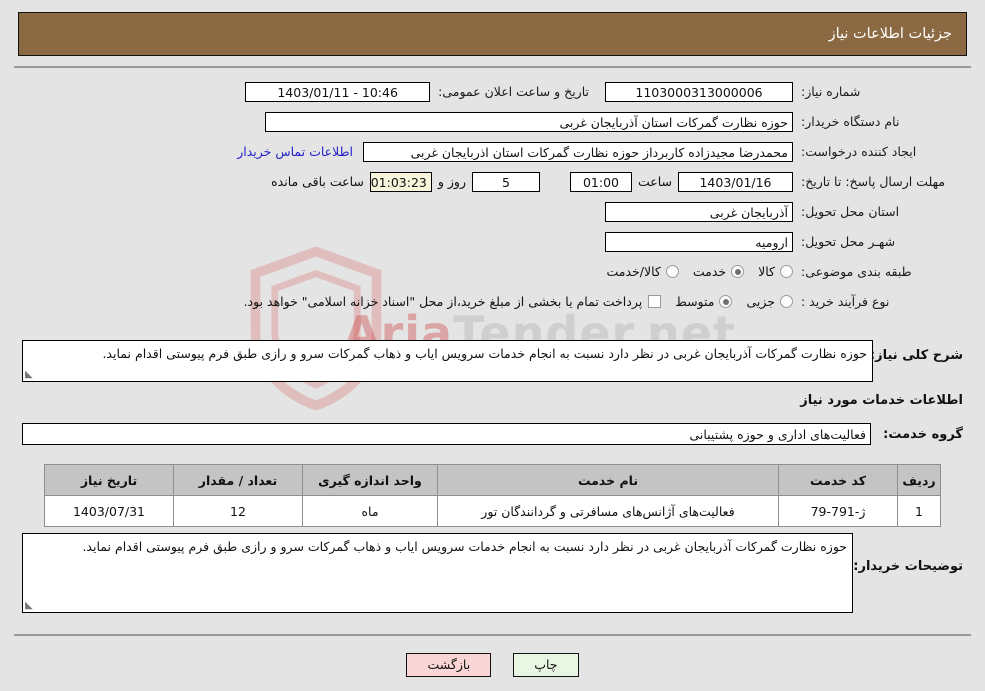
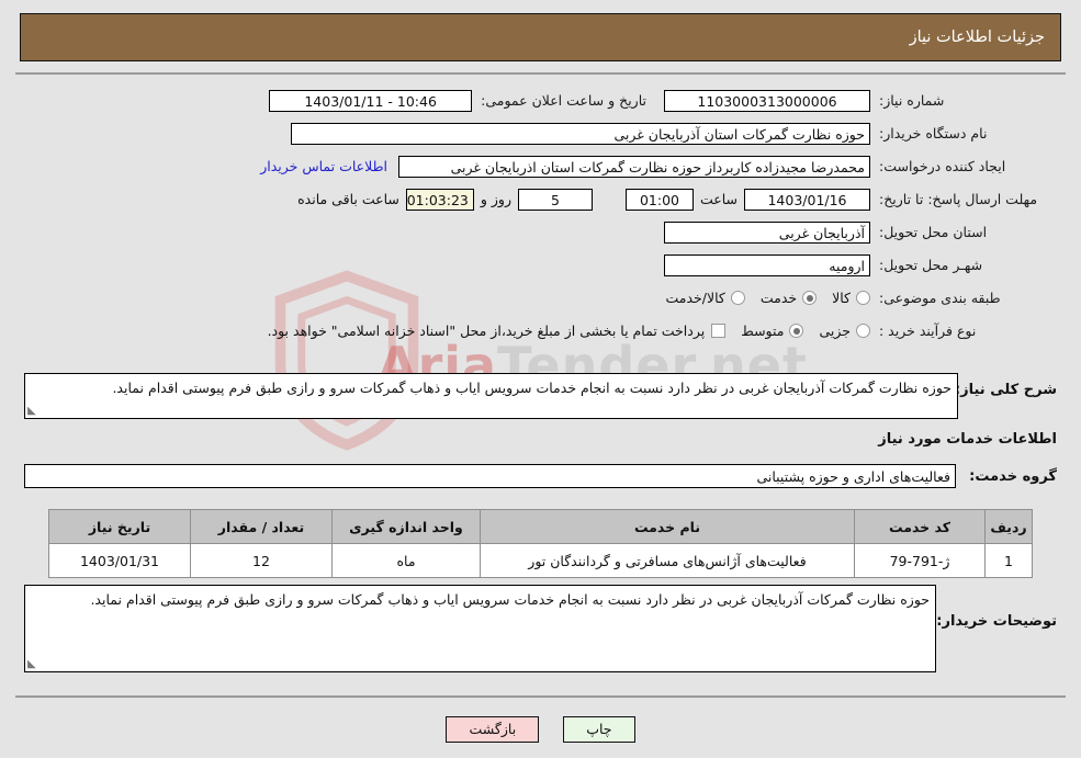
  جزئیات اطلاعات نیاز
  AriaTender.net
  شماره نیاز:
  1103000313000006
  تاریخ و ساعت اعلان عمومی:
  10:46 - 1403/01/11
  نام دستگاه خریدار:
  حوزه نظارت گمرکات استان آذربایجان غربی
  ایجاد کننده درخواست:
  محمدرضا مجیدزاده کاربرداز حوزه نظارت گمرکات استان اذربایجان غربی
  اطلاعات تماس خریدار
  مهلت ارسال پاسخ: تا تاریخ:
  1403/01/16
  ساعت
  01:00
  5
  روز و
  01:03:23
  ساعت باقی مانده
  استان محل تحویل:
  آذربایجان غربی
  شهـر محل تحویل:
  ارومیه
  طبقه بندی موضوعی:
  کالا
  خدمت
  کالا/خدمت
  نوع فرآیند خرید :
  جزیی
  متوسط
  پرداخت تمام یا بخشی از مبلغ خرید،از محل "اسناد خزانه اسلامی" خواهد بود.
  شرح کلی نیاز
  حوزه نظارت گمرکات آذربایجان غربی در نظر دارد نسبت به انجام خدمات سرویس ایاب و ذهاب گمرکات سرو و رازی طبق فرم پیوستی اقدام نماید.
  اطلاعات خدمات مورد نیاز
  گروه خدمت:
  فعالیت‌های اداری و حوزه پشتیبانی
  ردیف	کد خدمت	نام خدمت	واحد اندازه گیری	تعداد / مقدار	تاریخ نیاز
- 1	ژ-791-79	فعالیت‌های آژانس‌های مسافرتی و گردانندگان تور	ماه	12	1403/07/31
+ 1	ژ-791-79	فعالیت‌های آژانس‌های مسافرتی و گردانندگان تور	ماه	12	1403/01/31
  توضیحات خریدار:
  حوزه نظارت گمرکات آذربایجان غربی در نظر دارد نسبت به انجام خدمات سرویس ایاب و ذهاب گمرکات سرو و رازی طبق فرم پیوستی اقدام نماید.
  بازگشت
  چاپ
